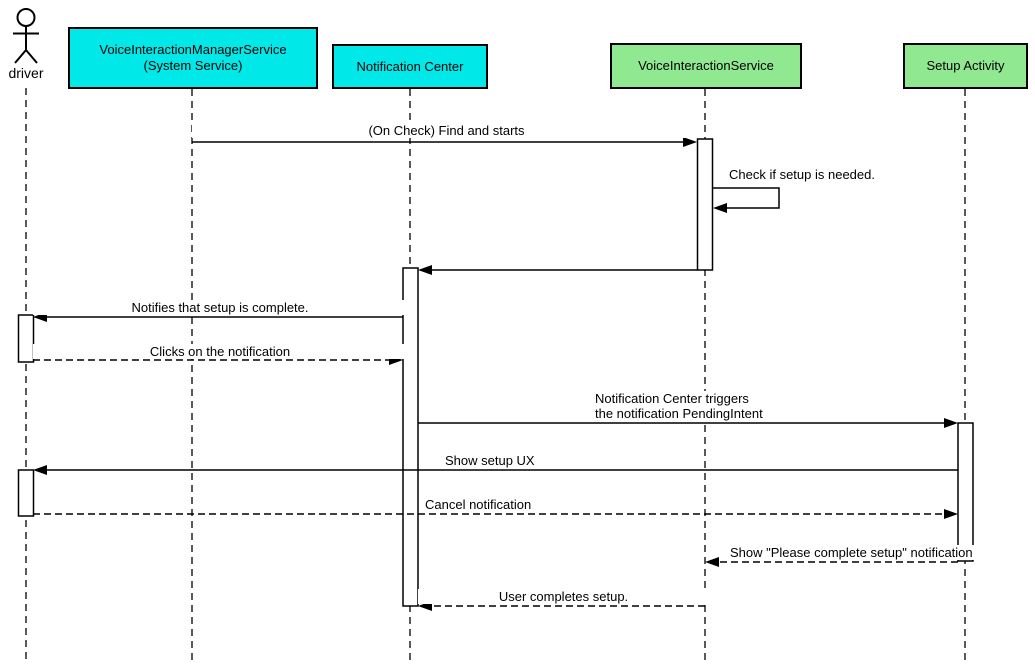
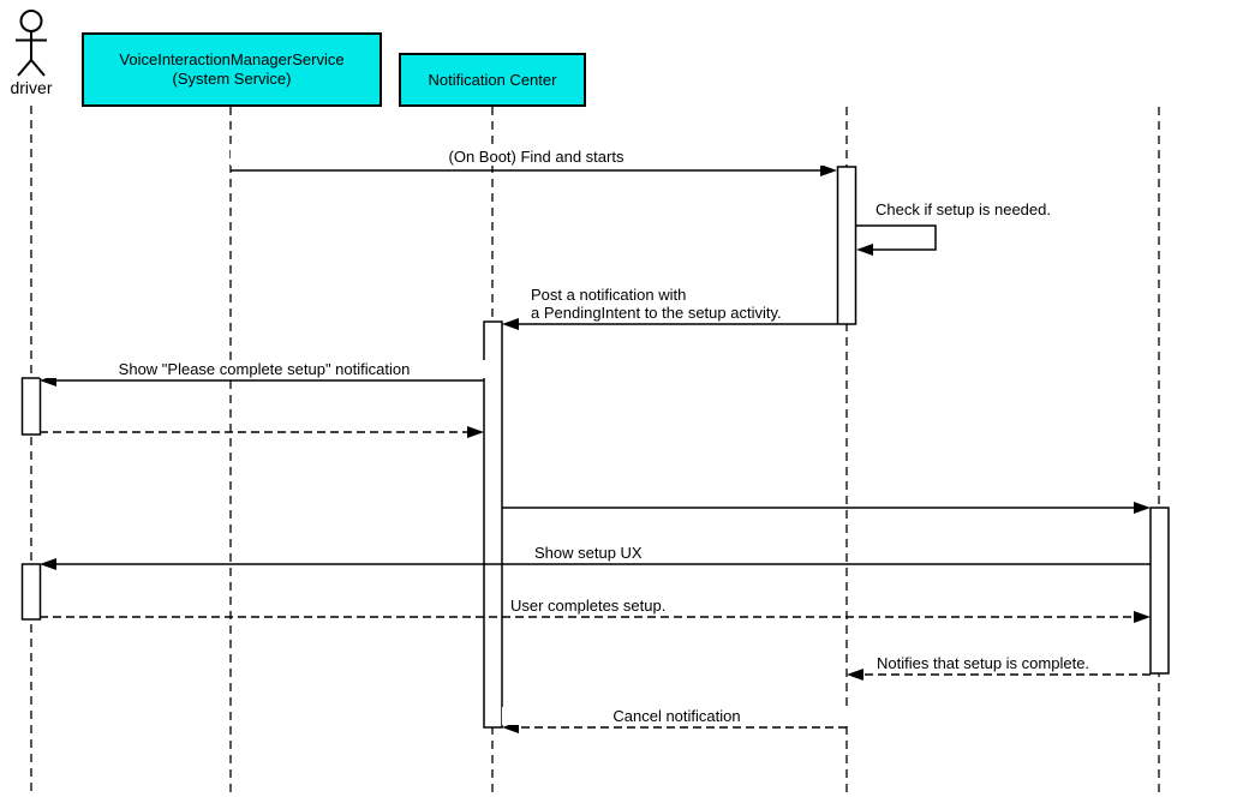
  driver
  VoiceInteractionManagerService
  (System Service)
  Notification Center
- VoiceInteractionService
- Setup Activity
- (On Check) Find and starts
+ (On Boot) Find and starts
  Check if setup is needed.
+ Post a notification with
+ a PendingIntent to the setup activity.
- Notifies that setup is complete.
+ Show "Please complete setup" notification
- Clicks on the notification
- Notification Center triggers
- the notification PendingIntent
  Show setup UX
- Cancel notification
+ User completes setup.
- Show "Please complete setup" notification
+ Notifies that setup is complete.
- User completes setup.
+ Cancel notification
